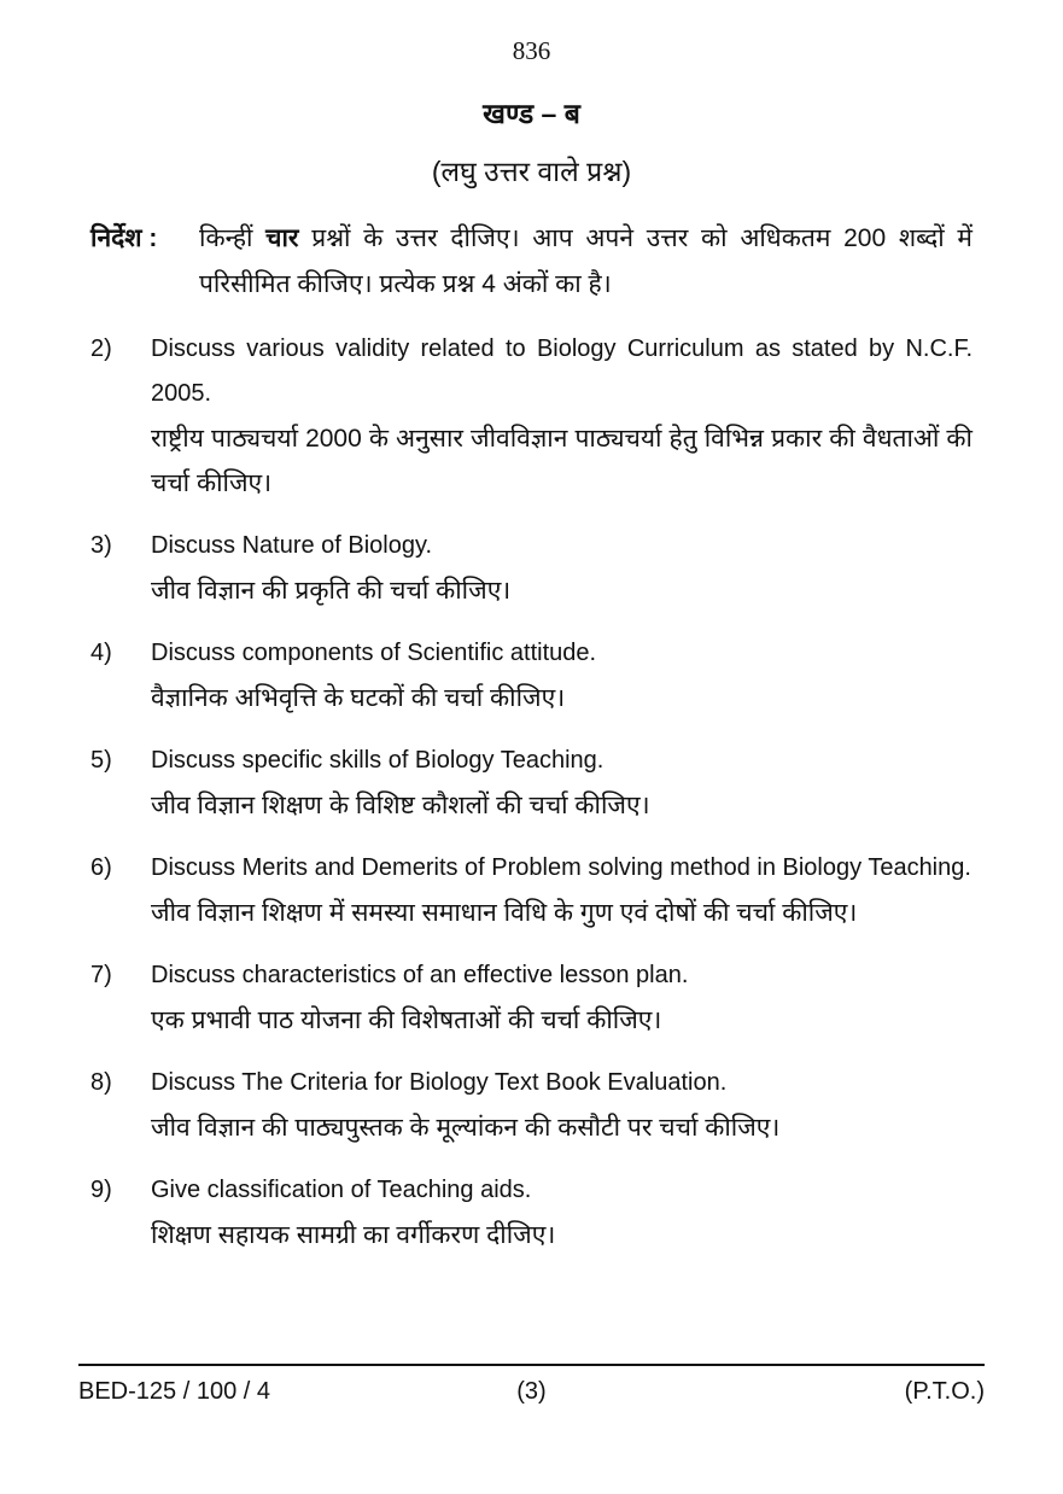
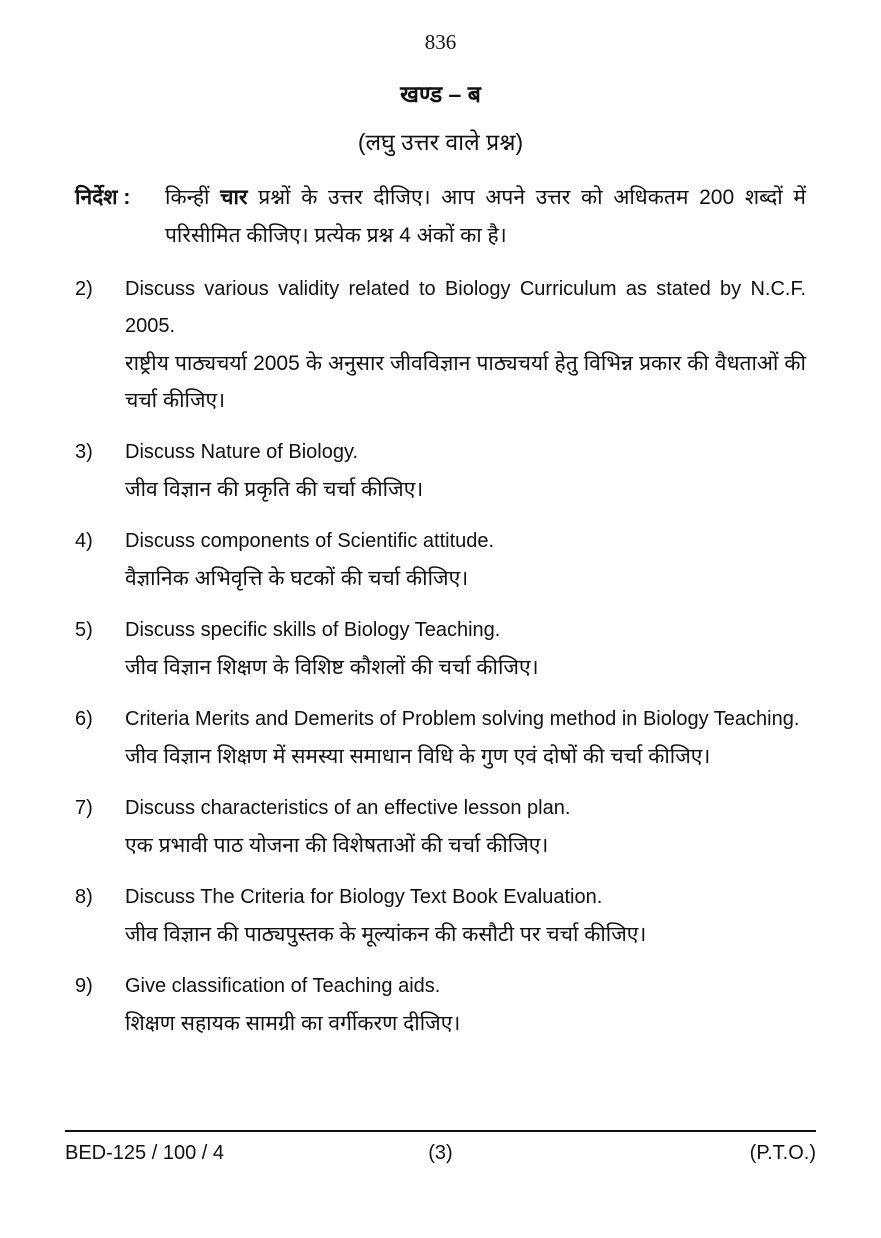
  836
  खण्ड – ब
  (लघु उत्तर वाले प्रश्न)
  निर्देश :
  किन्हीं चार प्रश्नों के उत्तर दीजिए। आप अपने उत्तर को अधिकतम 200 शब्दों में परिसीमित कीजिए। प्रत्येक प्रश्न 4 अंकों का है।
  2)
  Discuss various validity related to Biology Curriculum as stated by N.C.F. 2005.
- राष्ट्रीय पाठ्यचर्या 2000 के अनुसार जीवविज्ञान पाठ्यचर्या हेतु विभिन्न प्रकार की वैधताओं की चर्चा कीजिए।
+ राष्ट्रीय पाठ्यचर्या 2005 के अनुसार जीवविज्ञान पाठ्यचर्या हेतु विभिन्न प्रकार की वैधताओं की चर्चा कीजिए।
  3)
  Discuss Nature of Biology.
  जीव विज्ञान की प्रकृति की चर्चा कीजिए।
  4)
  Discuss components of Scientific attitude.
  वैज्ञानिक अभिवृत्ति के घटकों की चर्चा कीजिए।
  5)
  Discuss specific skills of Biology Teaching.
  जीव विज्ञान शिक्षण के विशिष्ट कौशलों की चर्चा कीजिए।
  6)
- Discuss Merits and Demerits of Problem solving method in Biology Teaching.
+ Criteria Merits and Demerits of Problem solving method in Biology Teaching.
  जीव विज्ञान शिक्षण में समस्या समाधान विधि के गुण एवं दोषों की चर्चा कीजिए।
  7)
  Discuss characteristics of an effective lesson plan.
  एक प्रभावी पाठ योजना की विशेषताओं की चर्चा कीजिए।
  8)
  Discuss The Criteria for Biology Text Book Evaluation.
  जीव विज्ञान की पाठ्यपुस्तक के मूल्यांकन की कसौटी पर चर्चा कीजिए।
  9)
  Give classification of Teaching aids.
  शिक्षण सहायक सामग्री का वर्गीकरण दीजिए।
  BED-125 / 100 / 4
  (3)
  (P.T.O.)
